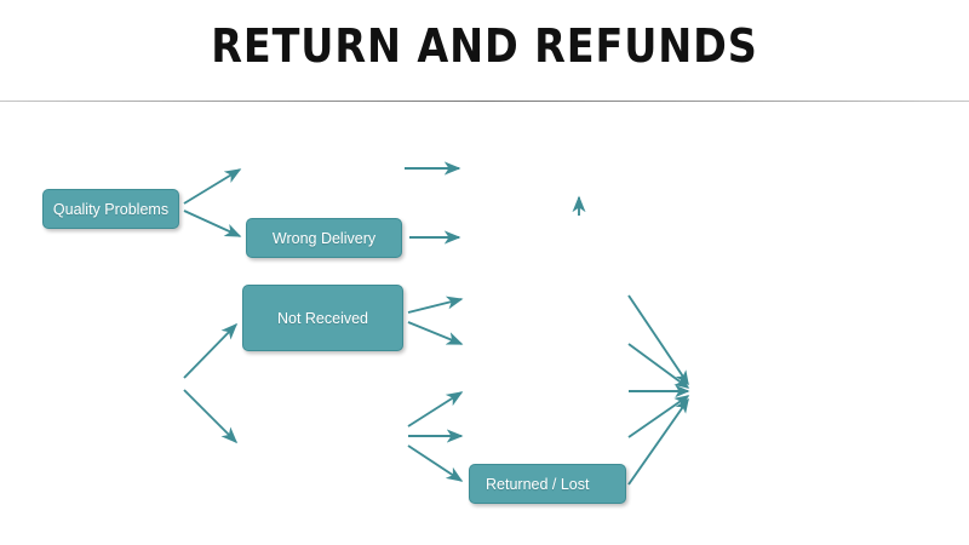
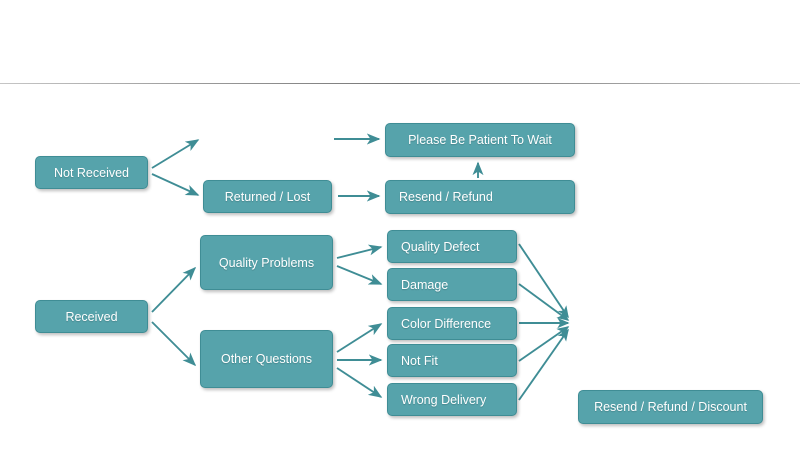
- RETURN AND REFUNDS
- Quality Problems
+ Not Received
- Wrong Delivery
+ Returned / Lost
+ Please Be Patient To Wait
+ Resend / Refund
+ Received
- Not Received
+ Quality Problems
+ Other Questions
+ Quality Defect
+ Damage
+ Color Difference
+ Not Fit
- Returned / Lost
+ Wrong Delivery
+ Resend / Refund / Discount
